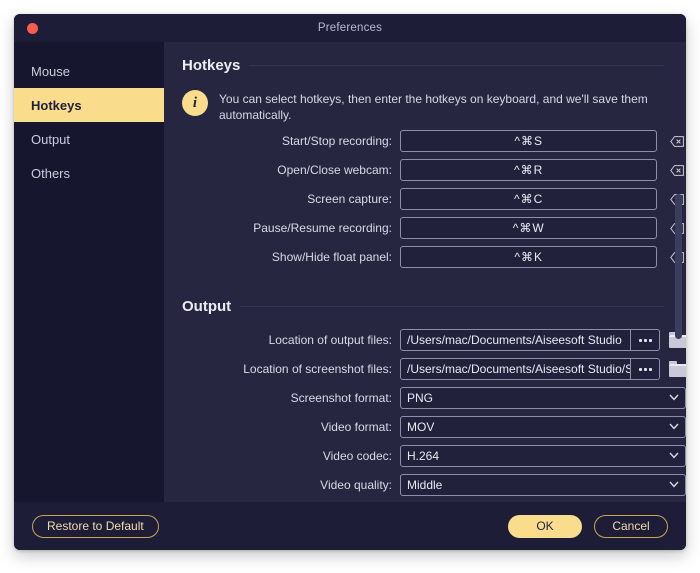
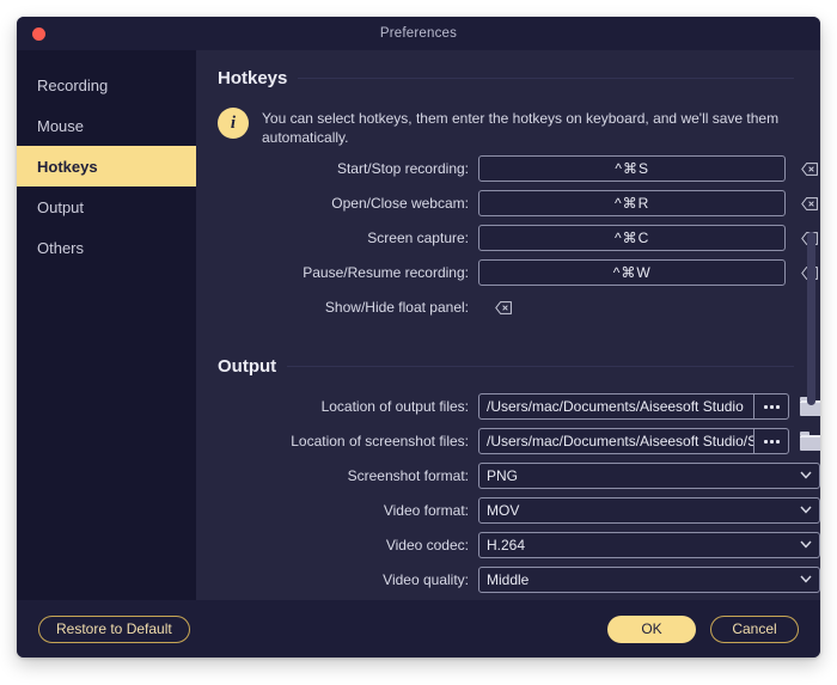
  Preferences
+ Recording
  Mouse
  Hotkeys
  Output
  Others
  Hotkeys
  i
- You can select hotkeys, then enter the hotkeys on keyboard, and we'll save them automatically.
+ You can select hotkeys, them enter the hotkeys on keyboard, and we'll save them automatically.
  Start/Stop recording:
  ^⌘S
  Open/Close webcam:
  ^⌘R
  Screen capture:
  ^⌘C
  Pause/Resume recording:
  ^⌘W
  Show/Hide float panel:
- ^⌘K
  Output
  Location of output files:
  /Users/mac/Documents/Aiseesoft Studio
  Location of screenshot files:
  /Users/mac/Documents/Aiseesoft Studio/S
  Screenshot format:
  PNG
  Video format:
  MOV
  Video codec:
  H.264
  Video quality:
  Middle
  Restore to Default
  OK
  Cancel
